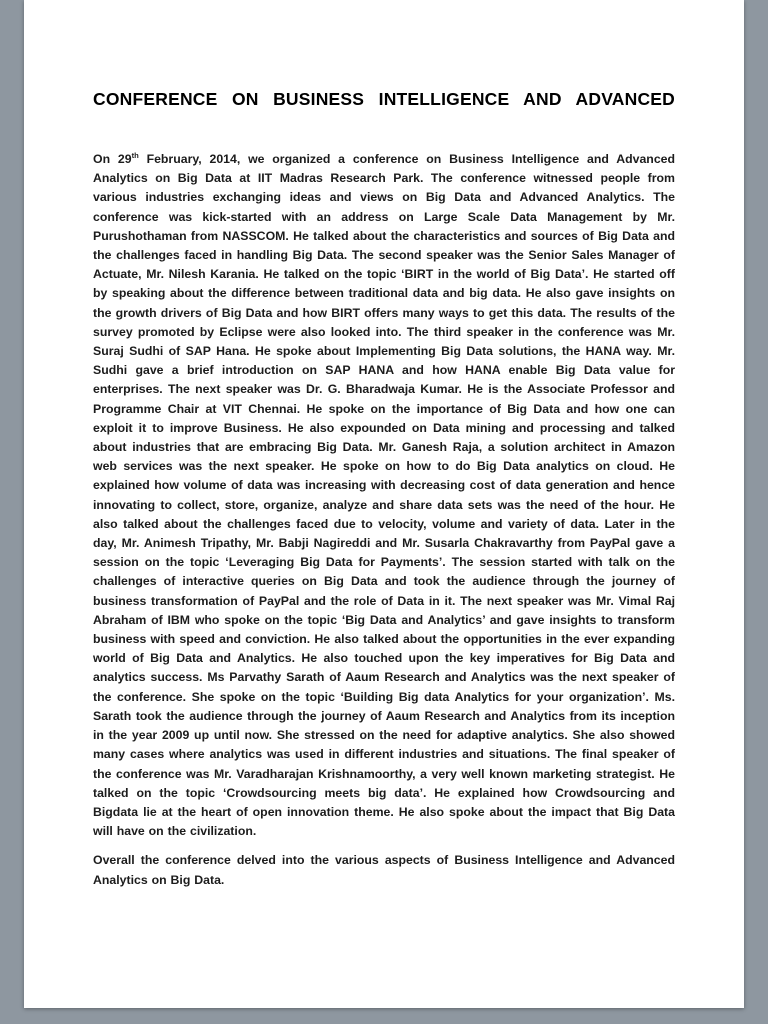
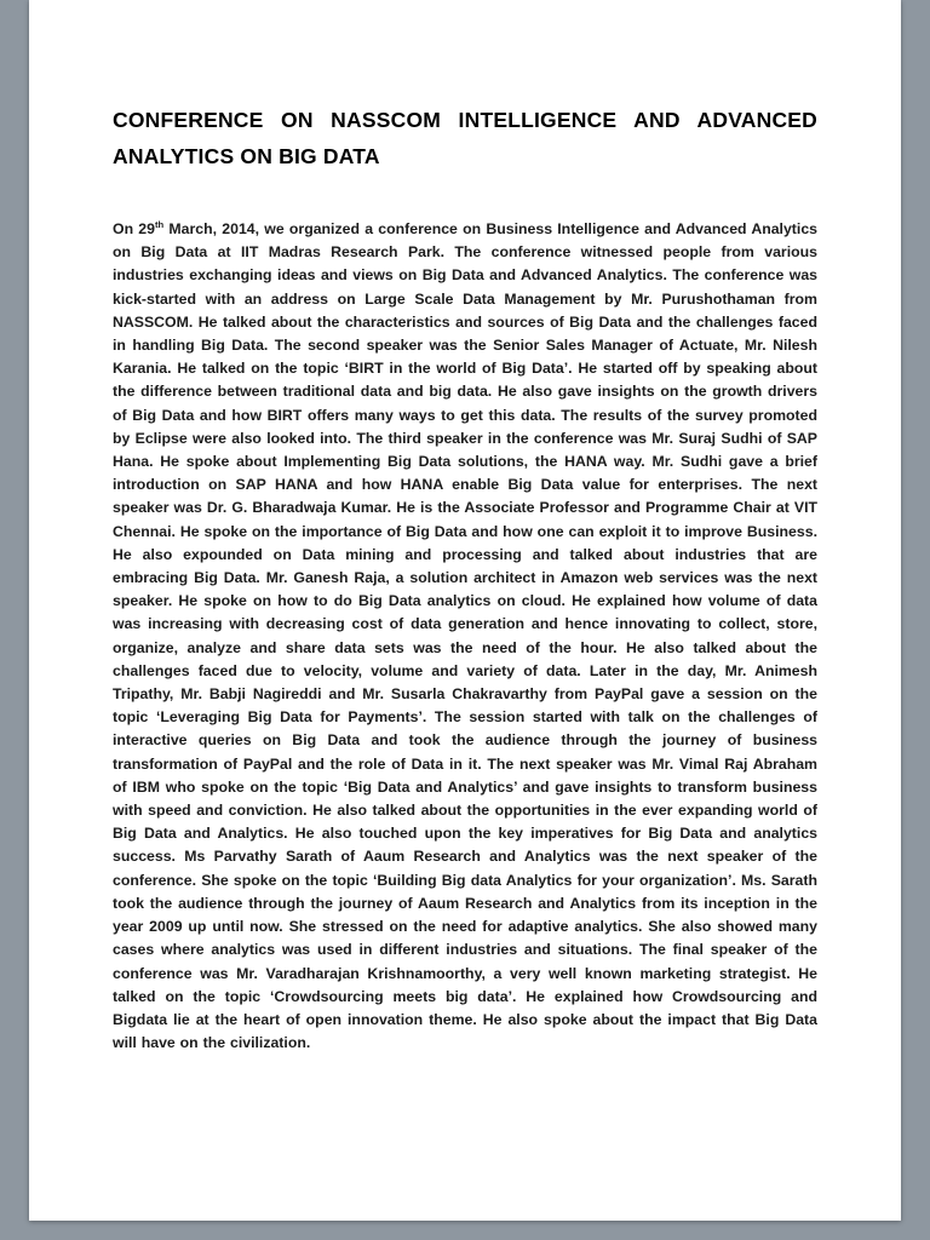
- CONFERENCE ON BUSINESS INTELLIGENCE AND ADVANCED
+ CONFERENCE ON NASSCOM INTELLIGENCE AND ADVANCED
+ ANALYTICS ON BIG DATA
- On 29th February, 2014, we organized a conference on Business Intelligence and Advanced Analytics on Big Data at IIT Madras Research Park. The conference witnessed people from various industries exchanging ideas and views on Big Data and Advanced Analytics. The conference was kick-started with an address on Large Scale Data Management by Mr. Purushothaman from NASSCOM. He talked about the characteristics and sources of Big Data and the challenges faced in handling Big Data. The second speaker was the Senior Sales Manager of Actuate, Mr. Nilesh Karania. He talked on the topic ‘BIRT in the world of Big Data’. He started off by speaking about the difference between traditional data and big data. He also gave insights on the growth drivers of Big Data and how BIRT offers many ways to get this data. The results of the survey promoted by Eclipse were also looked into. The third speaker in the conference was Mr. Suraj Sudhi of SAP Hana. He spoke about Implementing Big Data solutions, the HANA way. Mr. Sudhi gave a brief introduction on SAP HANA and how HANA enable Big Data value for enterprises. The next speaker was Dr. G. Bharadwaja Kumar. He is the Associate Professor and Programme Chair at VIT Chennai. He spoke on the importance of Big Data and how one can exploit it to improve Business. He also expounded on Data mining and processing and talked about industries that are embracing Big Data. Mr. Ganesh Raja, a solution architect in Amazon web services was the next speaker. He spoke on how to do Big Data analytics on cloud. He explained how volume of data was increasing with decreasing cost of data generation and hence innovating to collect, store, organize, analyze and share data sets was the need of the hour. He also talked about the challenges faced due to velocity, volume and variety of data. Later in the day, Mr. Animesh Tripathy, Mr. Babji Nagireddi and Mr. Susarla Chakravarthy from PayPal gave a session on the topic ‘Leveraging Big Data for Payments’. The session started with talk on the challenges of interactive queries on Big Data and took the audience through the journey of business transformation of PayPal and the role of Data in it. The next speaker was Mr. Vimal Raj Abraham of IBM who spoke on the topic ‘Big Data and Analytics’ and gave insights to transform business with speed and conviction. He also talked about the opportunities in the ever expanding world of Big Data and Analytics. He also touched upon the key imperatives for Big Data and analytics success. Ms Parvathy Sarath of Aaum Research and Analytics was the next speaker of the conference. She spoke on the topic ‘Building Big data Analytics for your organization’. Ms. Sarath took the audience through the journey of Aaum Research and Analytics from its inception in the year 2009 up until now. She stressed on the need for adaptive analytics. She also showed many cases where analytics was used in different industries and situations. The final speaker of the conference was Mr. Varadharajan Krishnamoorthy, a very well known marketing strategist. He talked on the topic ‘Crowdsourcing meets big data’. He explained how Crowdsourcing and Bigdata lie at the heart of open innovation theme. He also spoke about the impact that Big Data will have on the civilization.
+ On 29th March, 2014, we organized a conference on Business Intelligence and Advanced Analytics on Big Data at IIT Madras Research Park. The conference witnessed people from various industries exchanging ideas and views on Big Data and Advanced Analytics. The conference was kick-started with an address on Large Scale Data Management by Mr. Purushothaman from NASSCOM. He talked about the characteristics and sources of Big Data and the challenges faced in handling Big Data. The second speaker was the Senior Sales Manager of Actuate, Mr. Nilesh Karania. He talked on the topic ‘BIRT in the world of Big Data’. He started off by speaking about the difference between traditional data and big data. He also gave insights on the growth drivers of Big Data and how BIRT offers many ways to get this data. The results of the survey promoted by Eclipse were also looked into. The third speaker in the conference was Mr. Suraj Sudhi of SAP Hana. He spoke about Implementing Big Data solutions, the HANA way. Mr. Sudhi gave a brief introduction on SAP HANA and how HANA enable Big Data value for enterprises. The next speaker was Dr. G. Bharadwaja Kumar. He is the Associate Professor and Programme Chair at VIT Chennai. He spoke on the importance of Big Data and how one can exploit it to improve Business. He also expounded on Data mining and processing and talked about industries that are embracing Big Data. Mr. Ganesh Raja, a solution architect in Amazon web services was the next speaker. He spoke on how to do Big Data analytics on cloud. He explained how volume of data was increasing with decreasing cost of data generation and hence innovating to collect, store, organize, analyze and share data sets was the need of the hour. He also talked about the challenges faced due to velocity, volume and variety of data. Later in the day, Mr. Animesh Tripathy, Mr. Babji Nagireddi and Mr. Susarla Chakravarthy from PayPal gave a session on the topic ‘Leveraging Big Data for Payments’. The session started with talk on the challenges of interactive queries on Big Data and took the audience through the journey of business transformation of PayPal and the role of Data in it. The next speaker was Mr. Vimal Raj Abraham of IBM who spoke on the topic ‘Big Data and Analytics’ and gave insights to transform business with speed and conviction. He also talked about the opportunities in the ever expanding world of Big Data and Analytics. He also touched upon the key imperatives for Big Data and analytics success. Ms Parvathy Sarath of Aaum Research and Analytics was the next speaker of the conference. She spoke on the topic ‘Building Big data Analytics for your organization’. Ms. Sarath took the audience through the journey of Aaum Research and Analytics from its inception in the year 2009 up until now. She stressed on the need for adaptive analytics. She also showed many cases where analytics was used in different industries and situations. The final speaker of the conference was Mr. Varadharajan Krishnamoorthy, a very well known marketing strategist. He talked on the topic ‘Crowdsourcing meets big data’. He explained how Crowdsourcing and Bigdata lie at the heart of open innovation theme. He also spoke about the impact that Big Data will have on the civilization.
- Overall the conference delved into the various aspects of Business Intelligence and Advanced Analytics on Big Data.
